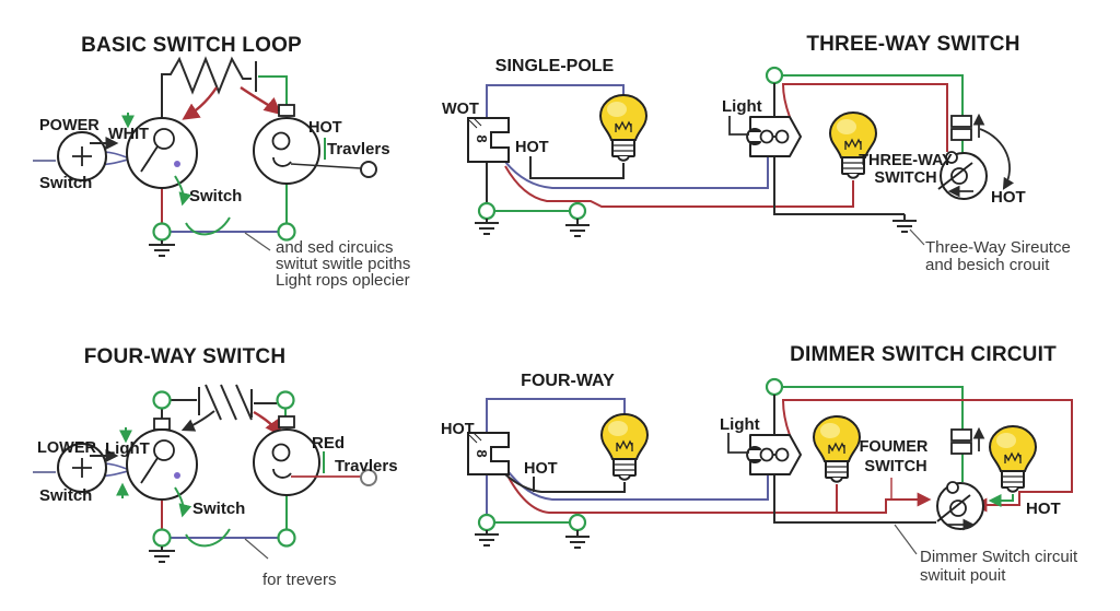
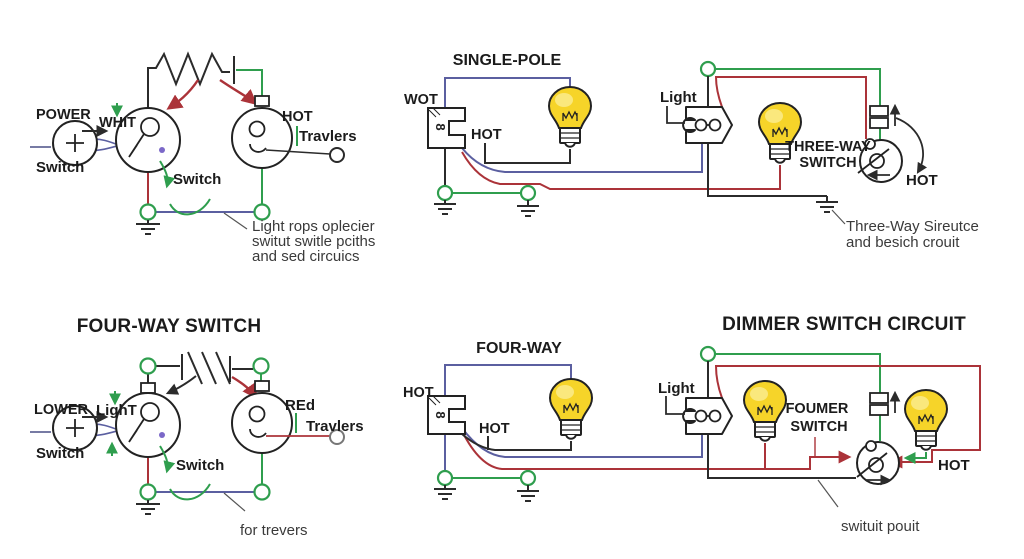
- BASIC SWITCH LOOP
  POWER
  WHIT
  Switch
  Switch
  HOT
  Travlers
- and sed circuics
+ Light rops oplecier
  switut switle pciths
- Light rops oplecier
+ and sed circuics
  SINGLE-POLE
  WOT
  HOT
- THREE-WAY SWITCH
  Light
  THREE-WAY
  SWITCH
  HOT
  Three-Way Sireutce
  and besich crouit
  FOUR-WAY SWITCH
  LOWER
  LighT
  Switch
  Switch
  REd
  Travlers
  for trevers
  FOUR-WAY
  HOT
  HOT
  DIMMER SWITCH CIRCUIT
  Light
  FOUMER
  SWITCH
  HOT
- Dimmer Switch circuit
  swituit pouit
